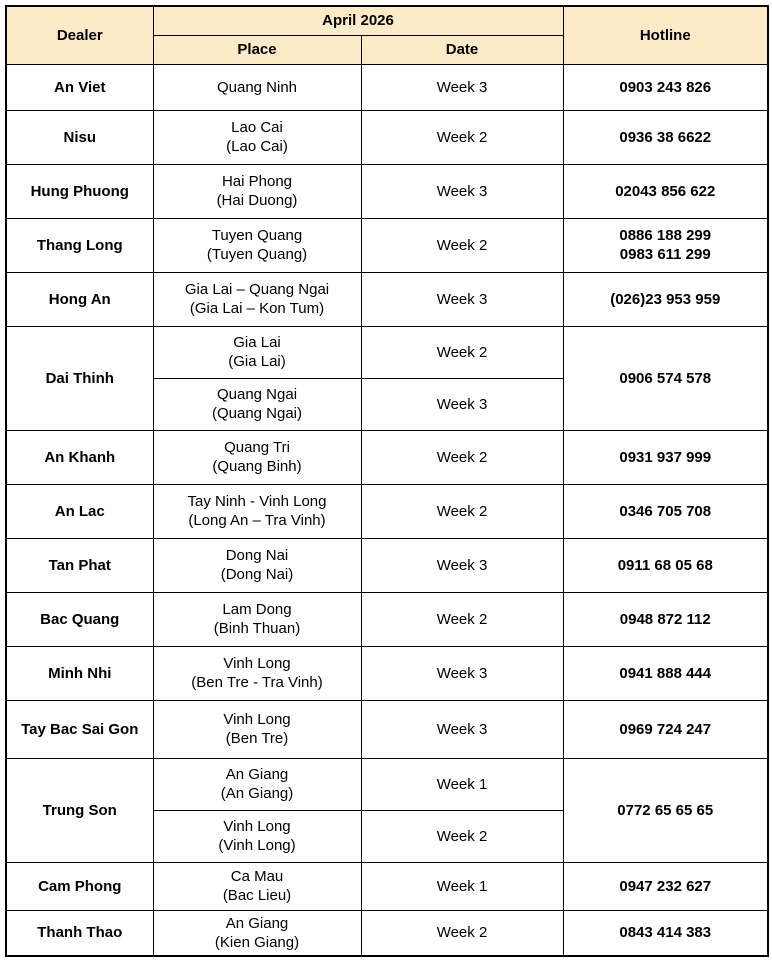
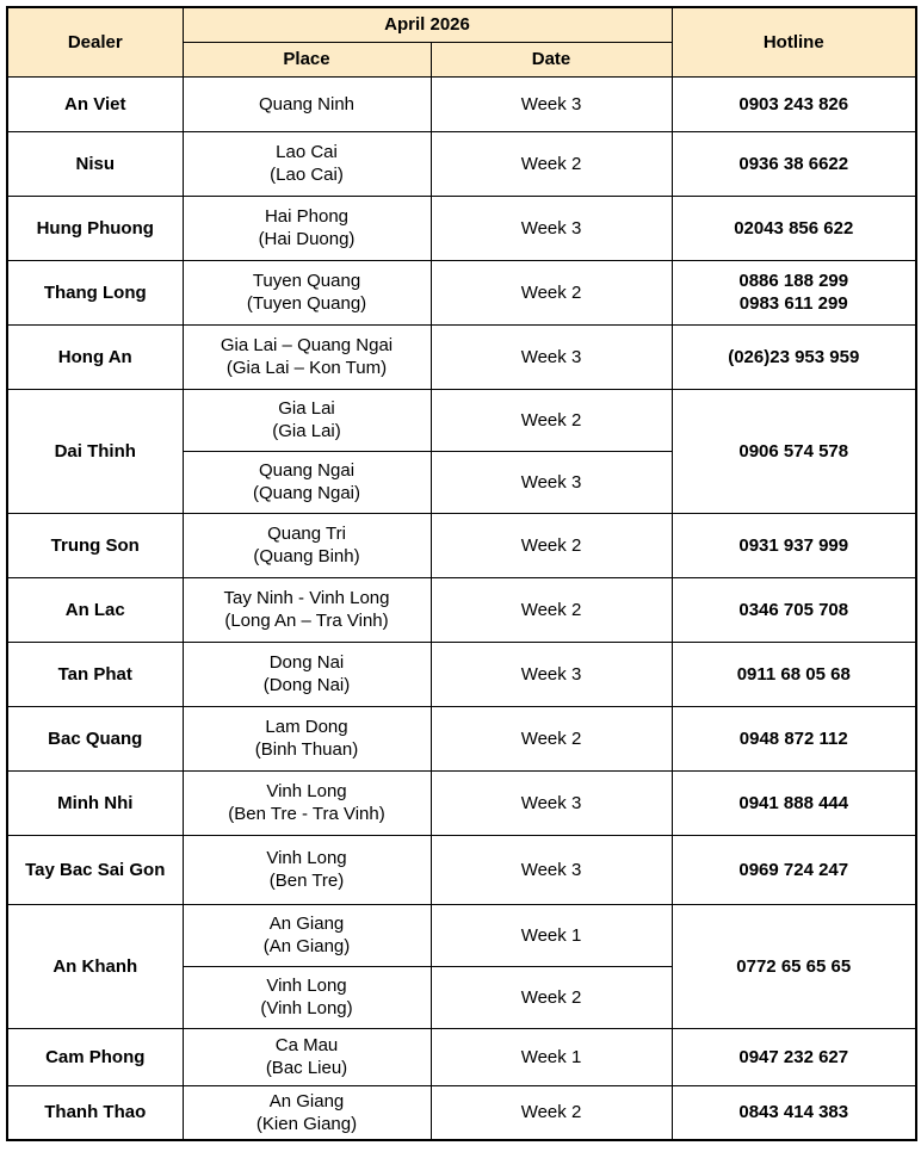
  Dealer	April 2026	Hotline
  Place	Date
  An Viet	Quang Ninh	Week 3	0903 243 826
  Nisu	Lao Cai (Lao Cai)	Week 2	0936 38 6622
  Hung Phuong	Hai Phong (Hai Duong)	Week 3	02043 856 622
  Thang Long	Tuyen Quang (Tuyen Quang)	Week 2	0886 188 299 0983 611 299
  Hong An	Gia Lai – Quang Ngai (Gia Lai – Kon Tum)	Week 3	(026)23 953 959
  Dai Thinh	Gia Lai (Gia Lai)	Week 2	0906 574 578
  Quang Ngai (Quang Ngai)	Week 3
- An Khanh	Quang Tri (Quang Binh)	Week 2	0931 937 999
+ Trung Son	Quang Tri (Quang Binh)	Week 2	0931 937 999
  An Lac	Tay Ninh - Vinh Long (Long An – Tra Vinh)	Week 2	0346 705 708
  Tan Phat	Dong Nai (Dong Nai)	Week 3	0911 68 05 68
  Bac Quang	Lam Dong (Binh Thuan)	Week 2	0948 872 112
  Minh Nhi	Vinh Long (Ben Tre - Tra Vinh)	Week 3	0941 888 444
  Tay Bac Sai Gon	Vinh Long (Ben Tre)	Week 3	0969 724 247
- Trung Son	An Giang (An Giang)	Week 1	0772 65 65 65
+ An Khanh	An Giang (An Giang)	Week 1	0772 65 65 65
  Vinh Long (Vinh Long)	Week 2
  Cam Phong	Ca Mau (Bac Lieu)	Week 1	0947 232 627
  Thanh Thao	An Giang (Kien Giang)	Week 2	0843 414 383
